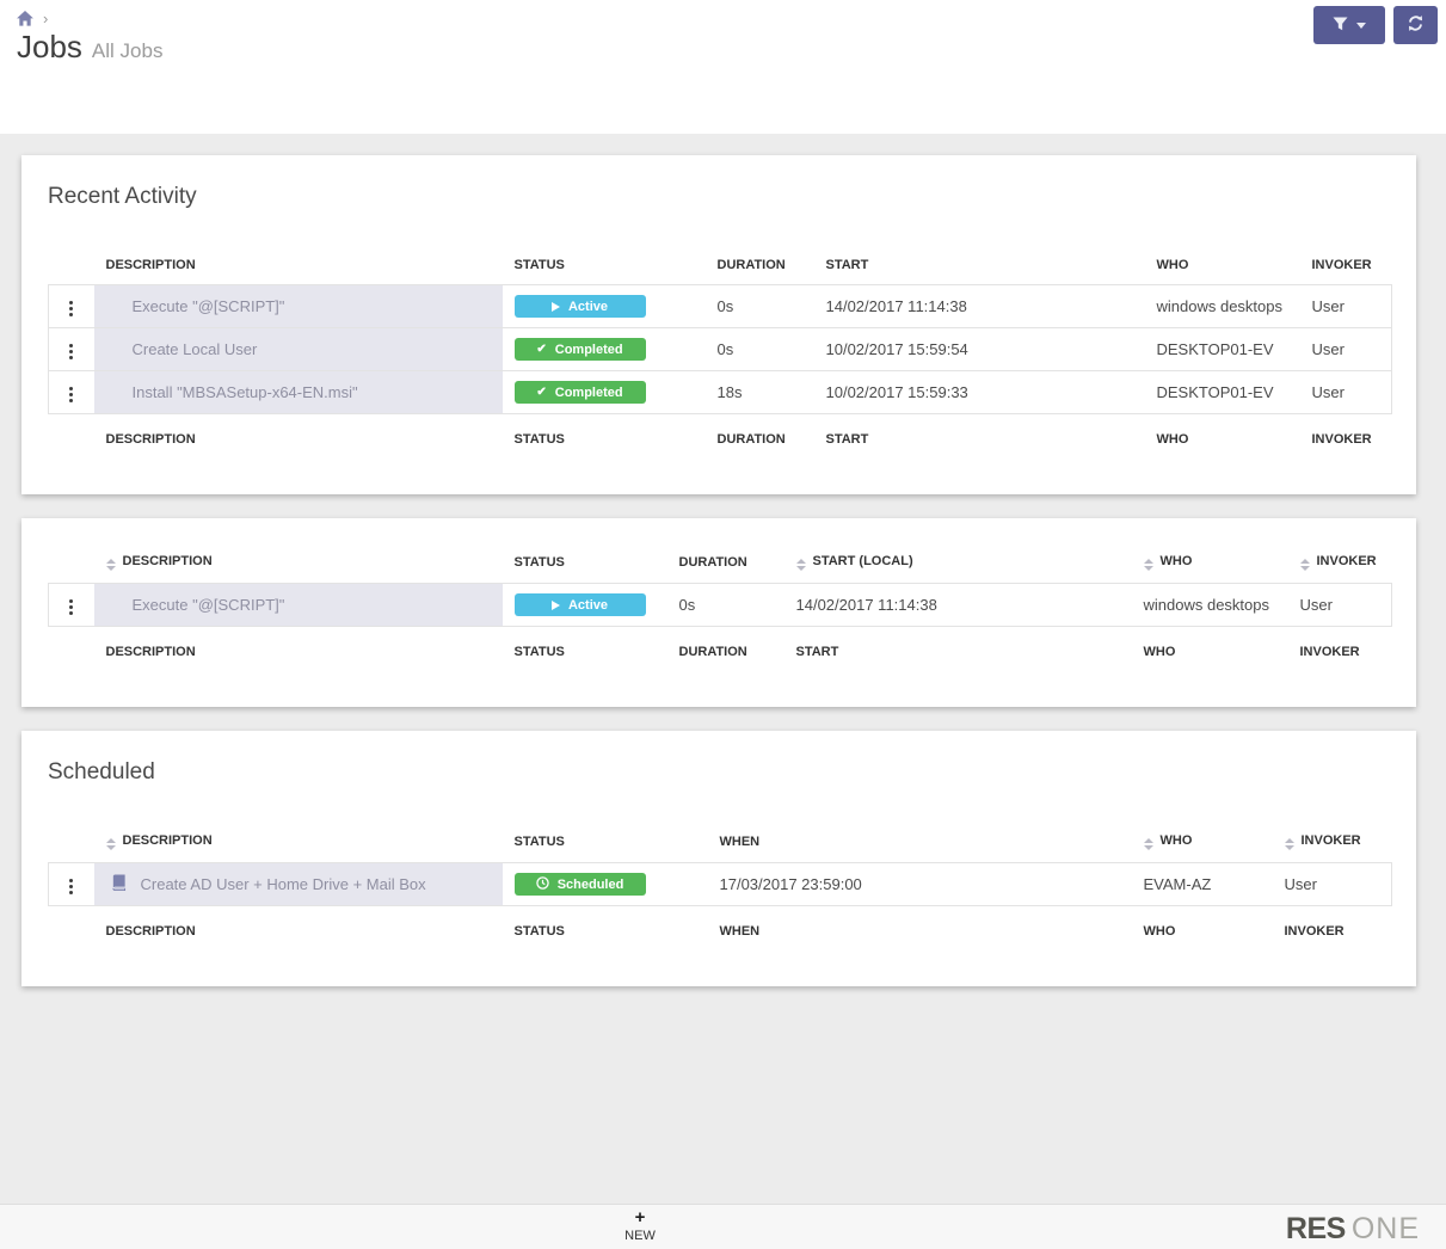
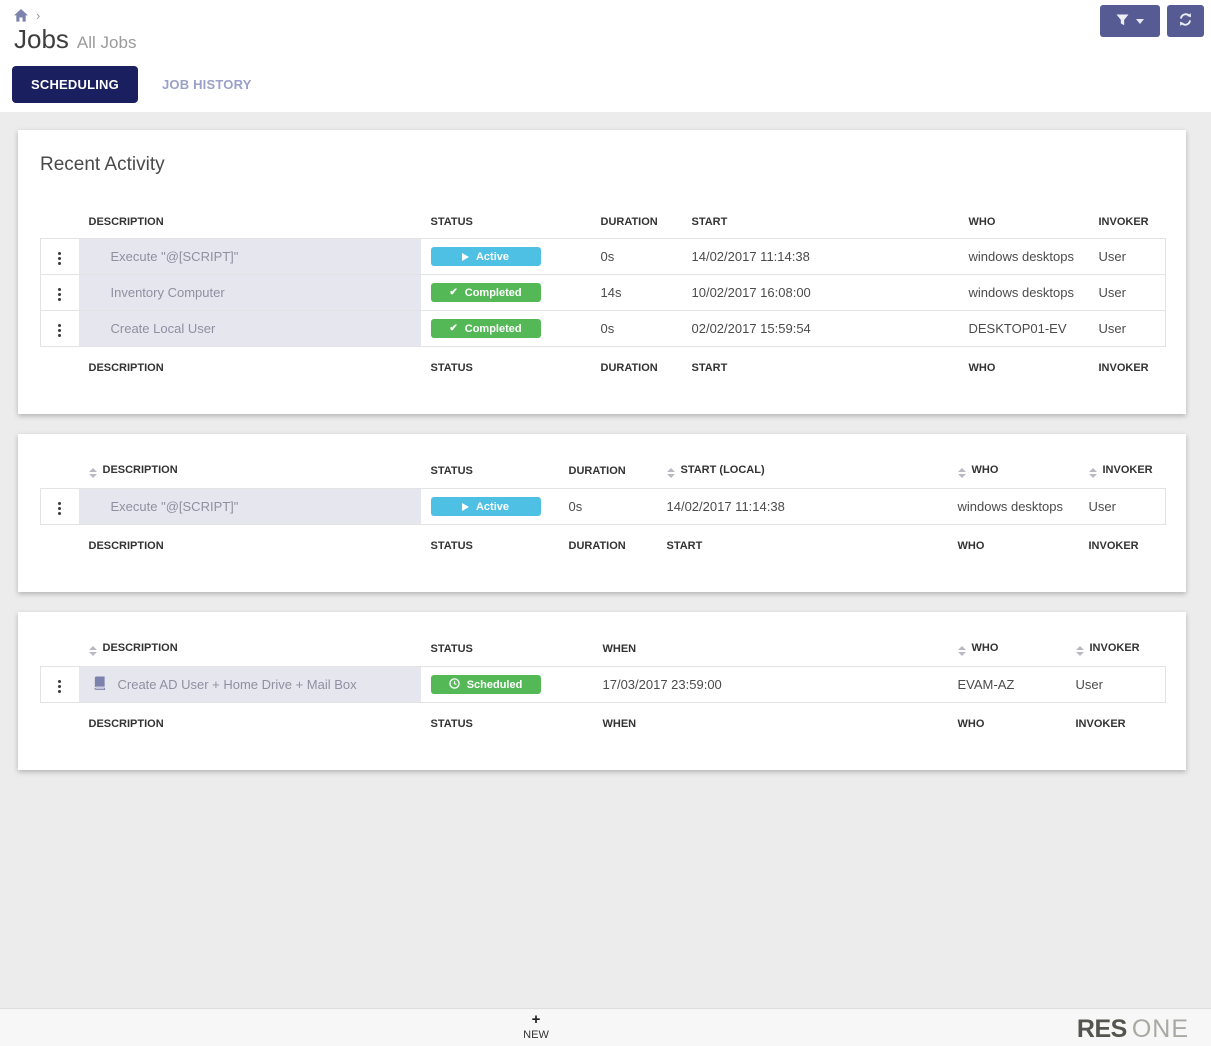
  ›
  Jobs All Jobs
+ SCHEDULING
+ JOB HISTORY
  Recent Activity
  	DESCRIPTION	STATUS	DURATION	START	WHO	INVOKER
  	Execute "@[SCRIPT]"	Active	0s	14/02/2017 11:14:38	windows desktops	User
+ 	Inventory Computer	✔ Completed	14s	10/02/2017 16:08:00	windows desktops	User
- 	Create Local User	✔ Completed	0s	10/02/2017 15:59:54	DESKTOP01-EV	User
+ 	Create Local User	✔ Completed	0s	02/02/2017 15:59:54	DESKTOP01-EV	User
- 	Install "MBSASetup-x64-EN.msi"	✔ Completed	18s	10/02/2017 15:59:33	DESKTOP01-EV	User
  	DESCRIPTION	STATUS	DURATION	START	WHO	INVOKER
  	DESCRIPTION	STATUS	DURATION	START (LOCAL)	WHO	INVOKER
  	Execute "@[SCRIPT]"	Active	0s	14/02/2017 11:14:38	windows desktops	User
  	DESCRIPTION	STATUS	DURATION	START	WHO	INVOKER
- Scheduled
  	DESCRIPTION	STATUS	WHEN	WHO	INVOKER
  	Create AD User + Home Drive + Mail Box	Scheduled	17/03/2017 23:59:00	EVAM-AZ	User
  	DESCRIPTION	STATUS	WHEN	WHO	INVOKER
  +
  NEW
  RES ONE
